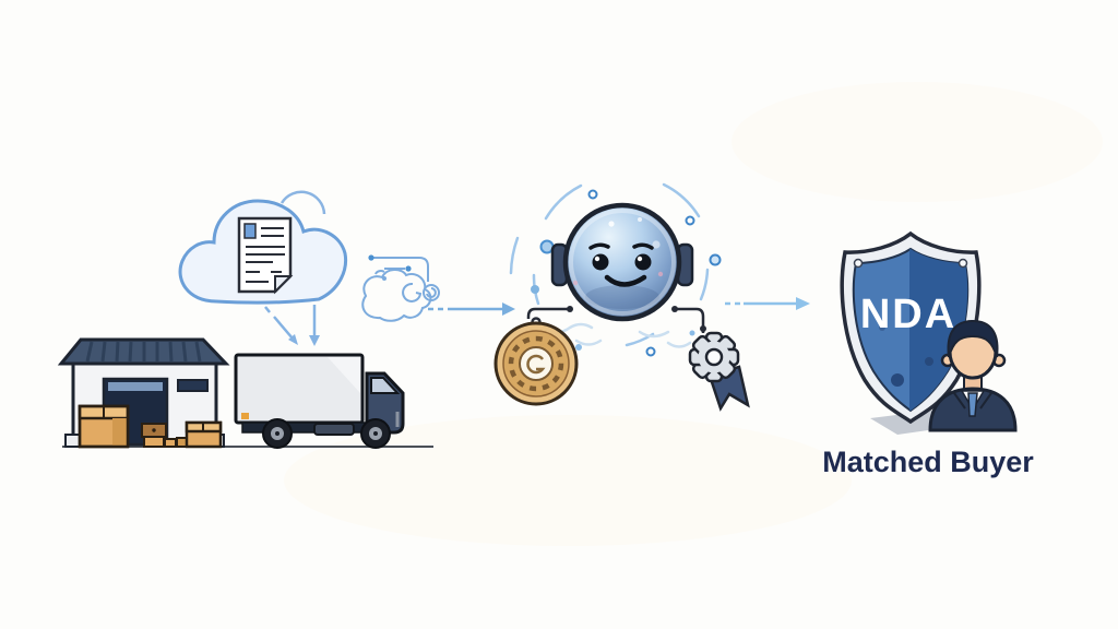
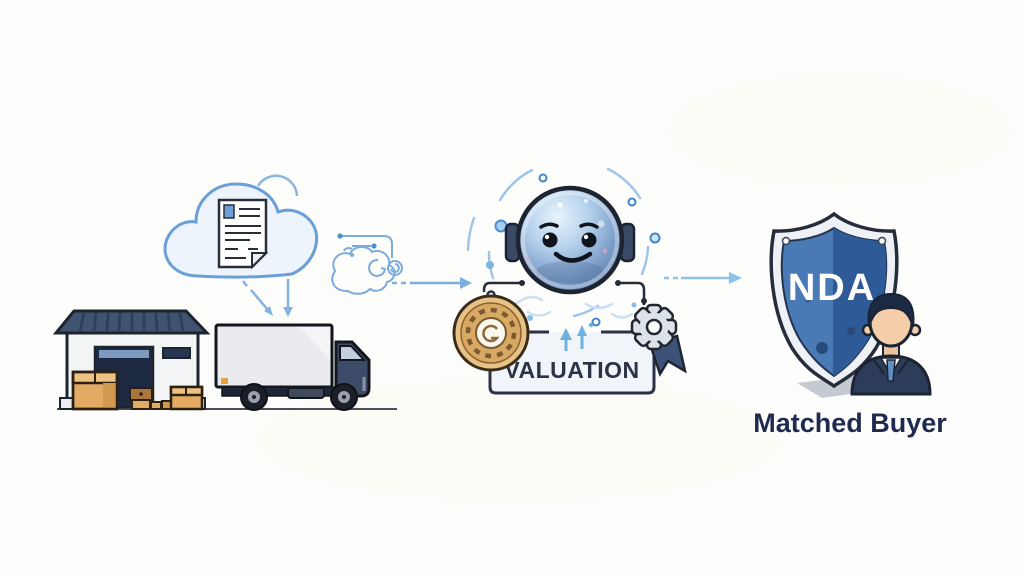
+ VALUATION
  NDA
  Matched Buyer
